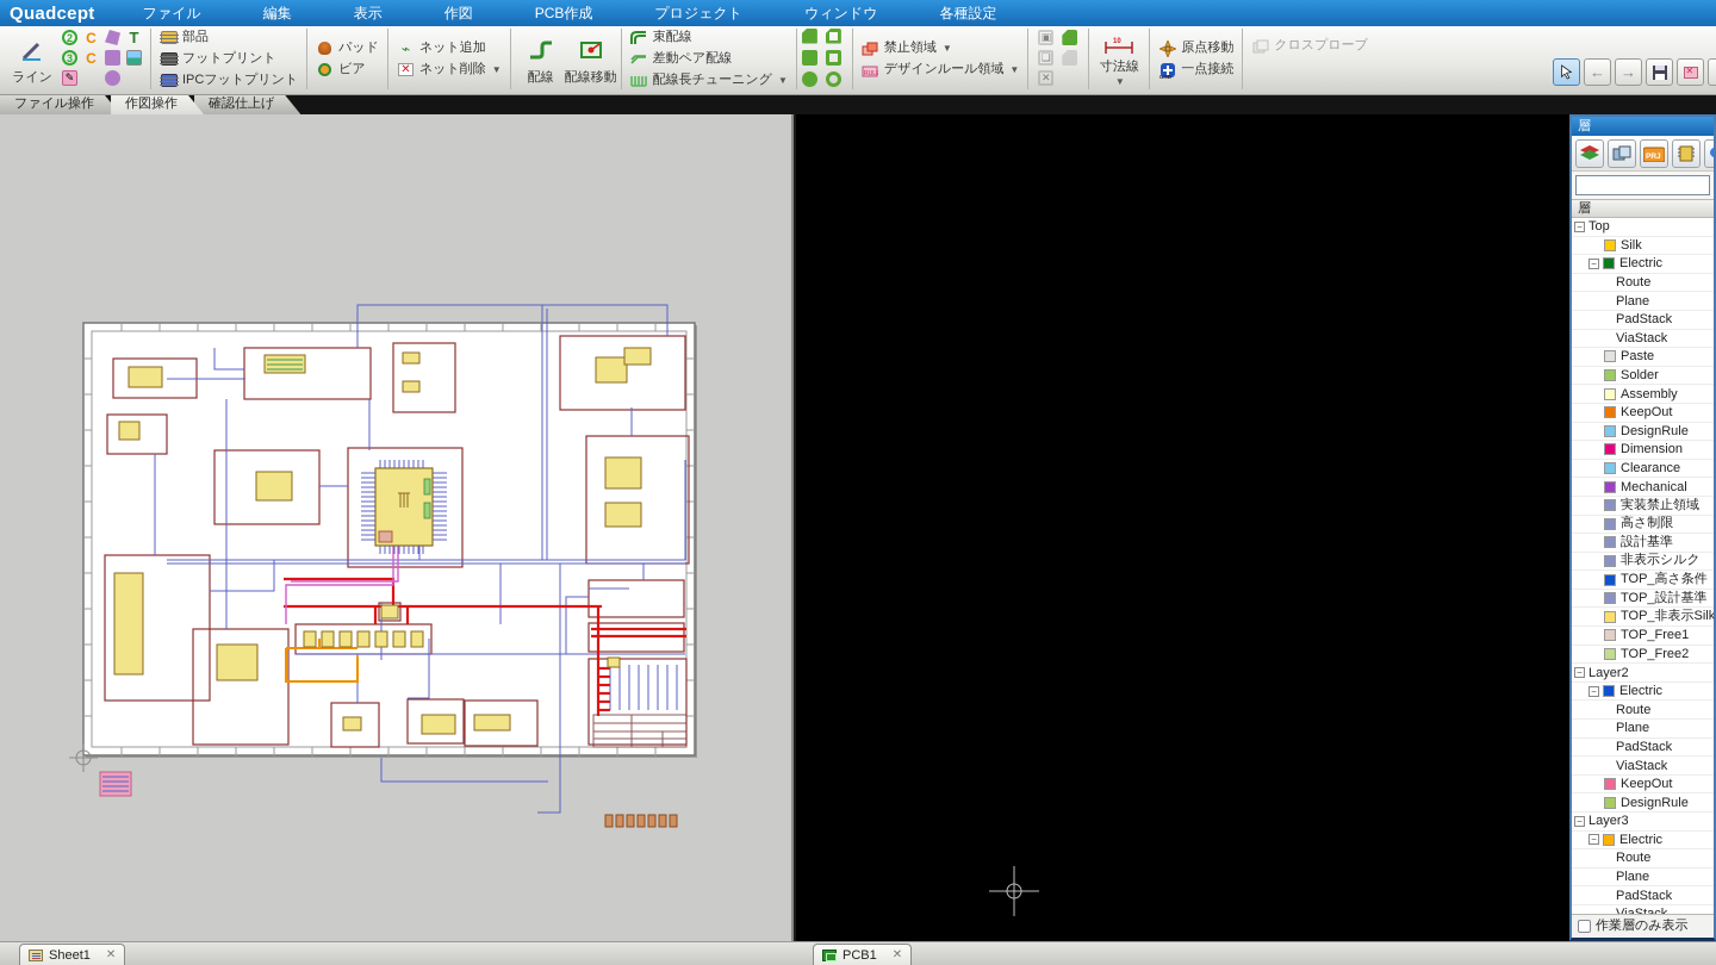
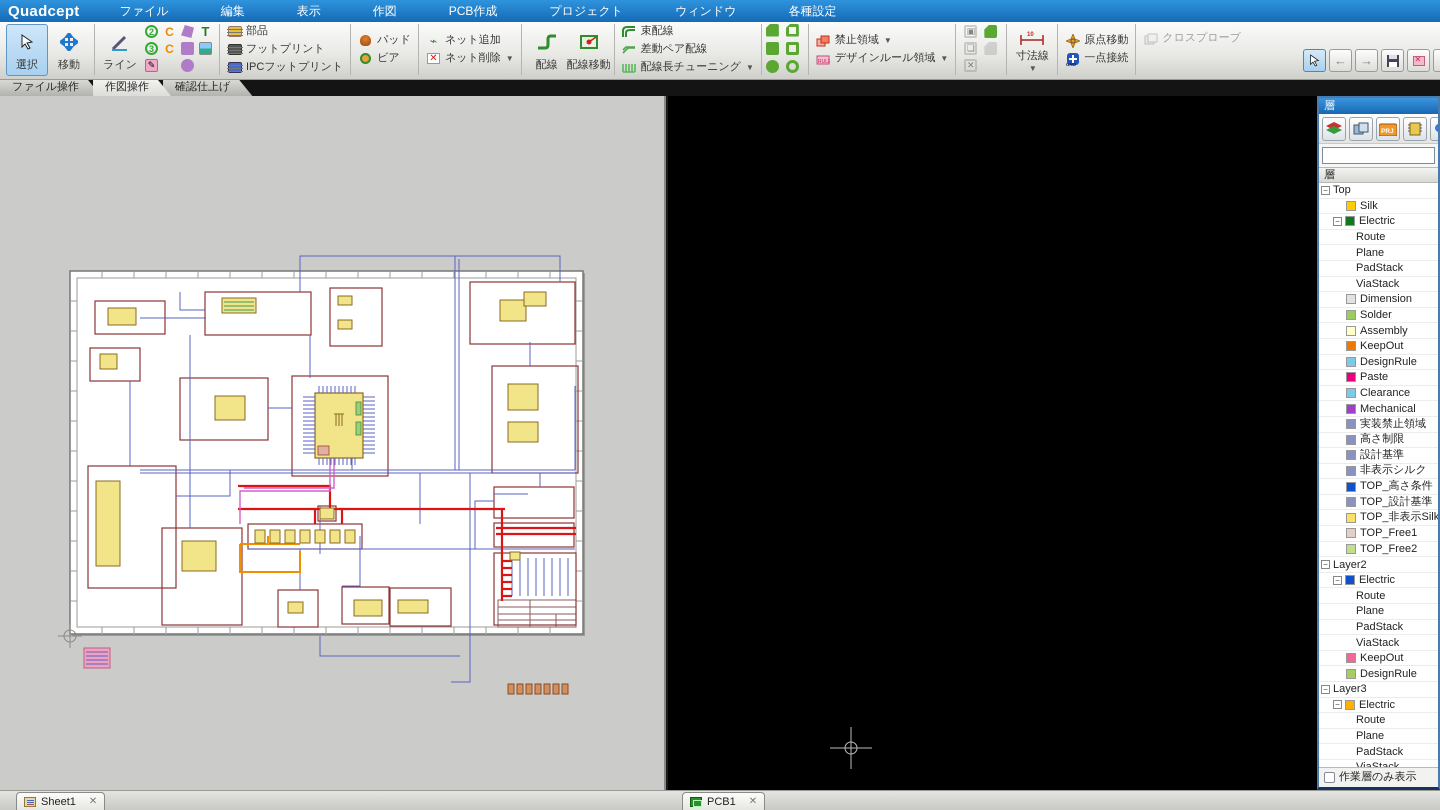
  Quadcept
  ファイル
  編集
  表示
  作図
  PCB作成
  プロジェクト
  ウィンドウ
  各種設定
+ 選択
+ 移動
  ライン
  2
  C
  T
  3
  C
  ✎
  部品
  フットプリント
  IPCフットプリント
  パッド
  ビア
  ⌁
  ネット追加
  ✕
  ネット削除
  ▼
  配線
  配線移動
  束配線
  差動ペア配線
  配線長チューニング
  ▼
  禁止領域
  ▼
  デザインルール領域
  ▼
  ▣
  ❏
  ✕
  寸法線
  ▼
  原点移動
  一点接続
  クロスプローブ
  ←
  →
  ファイル操作
  作図操作
  確認仕上げ
  層
  層
  −
  Top
  Silk
  −
  Electric
  Route
  Plane
  PadStack
  ViaStack
- Paste
+ Dimension
  Solder
  Assembly
  KeepOut
  DesignRule
- Dimension
+ Paste
  Clearance
  Mechanical
  実装禁止領域
  高さ制限
  設計基準
  非表示シルク
  TOP_高さ条件
  TOP_設計基準
  TOP_非表示Silk
  TOP_Free1
  TOP_Free2
  −
  Layer2
  −
  Electric
  Route
  Plane
  PadStack
  ViaStack
  KeepOut
  DesignRule
  −
  Layer3
  −
  Electric
  Route
  Plane
  PadStack
  作業層のみ表示
  Sheet1
  ✕
  PCB1
  ✕
